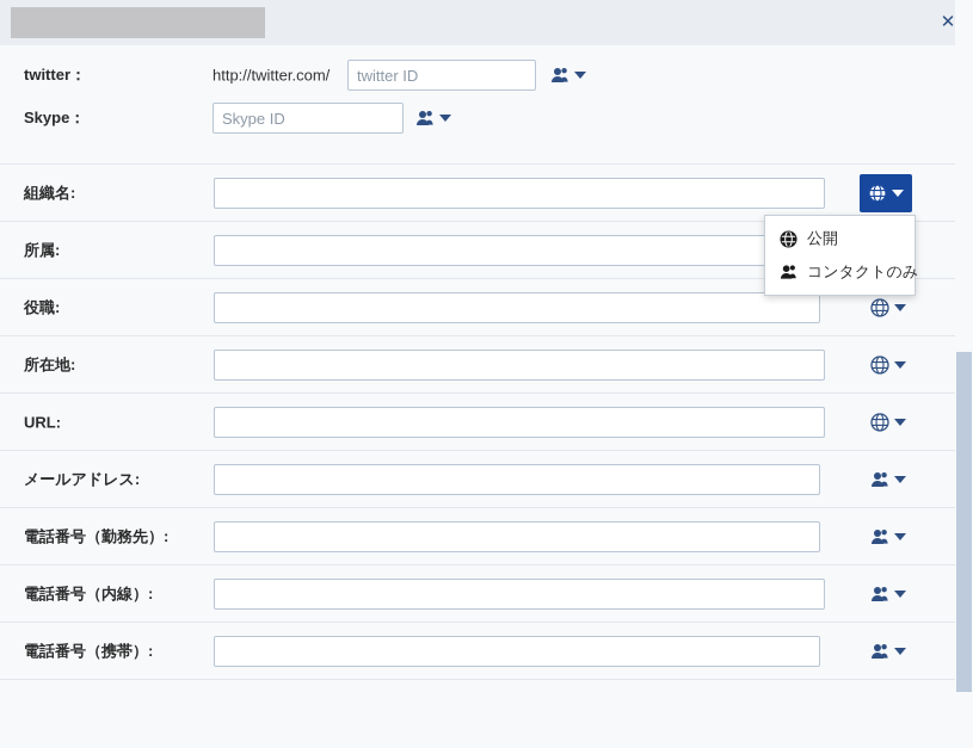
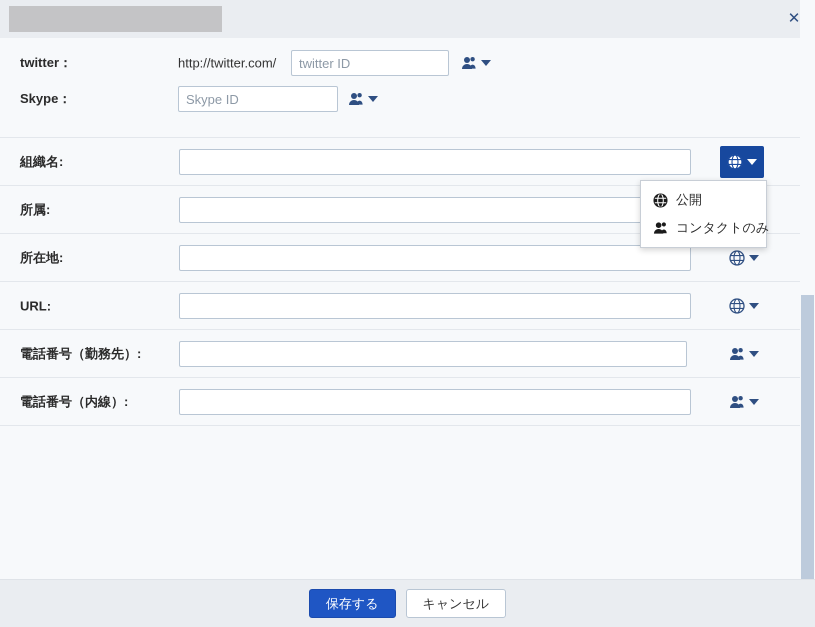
  ✕
  twitter：
  http://twitter.com/
  twitter ID
  Skype：
  Skype ID
  組織名:
  所属:
- 役職:
  所在地:
  URL:
- メールアドレス:
  電話番号（勤務先）:
  電話番号（内線）:
- 電話番号（携帯）:
  公開
  コンタクトのみ
+ 保存する
+ キャンセル
